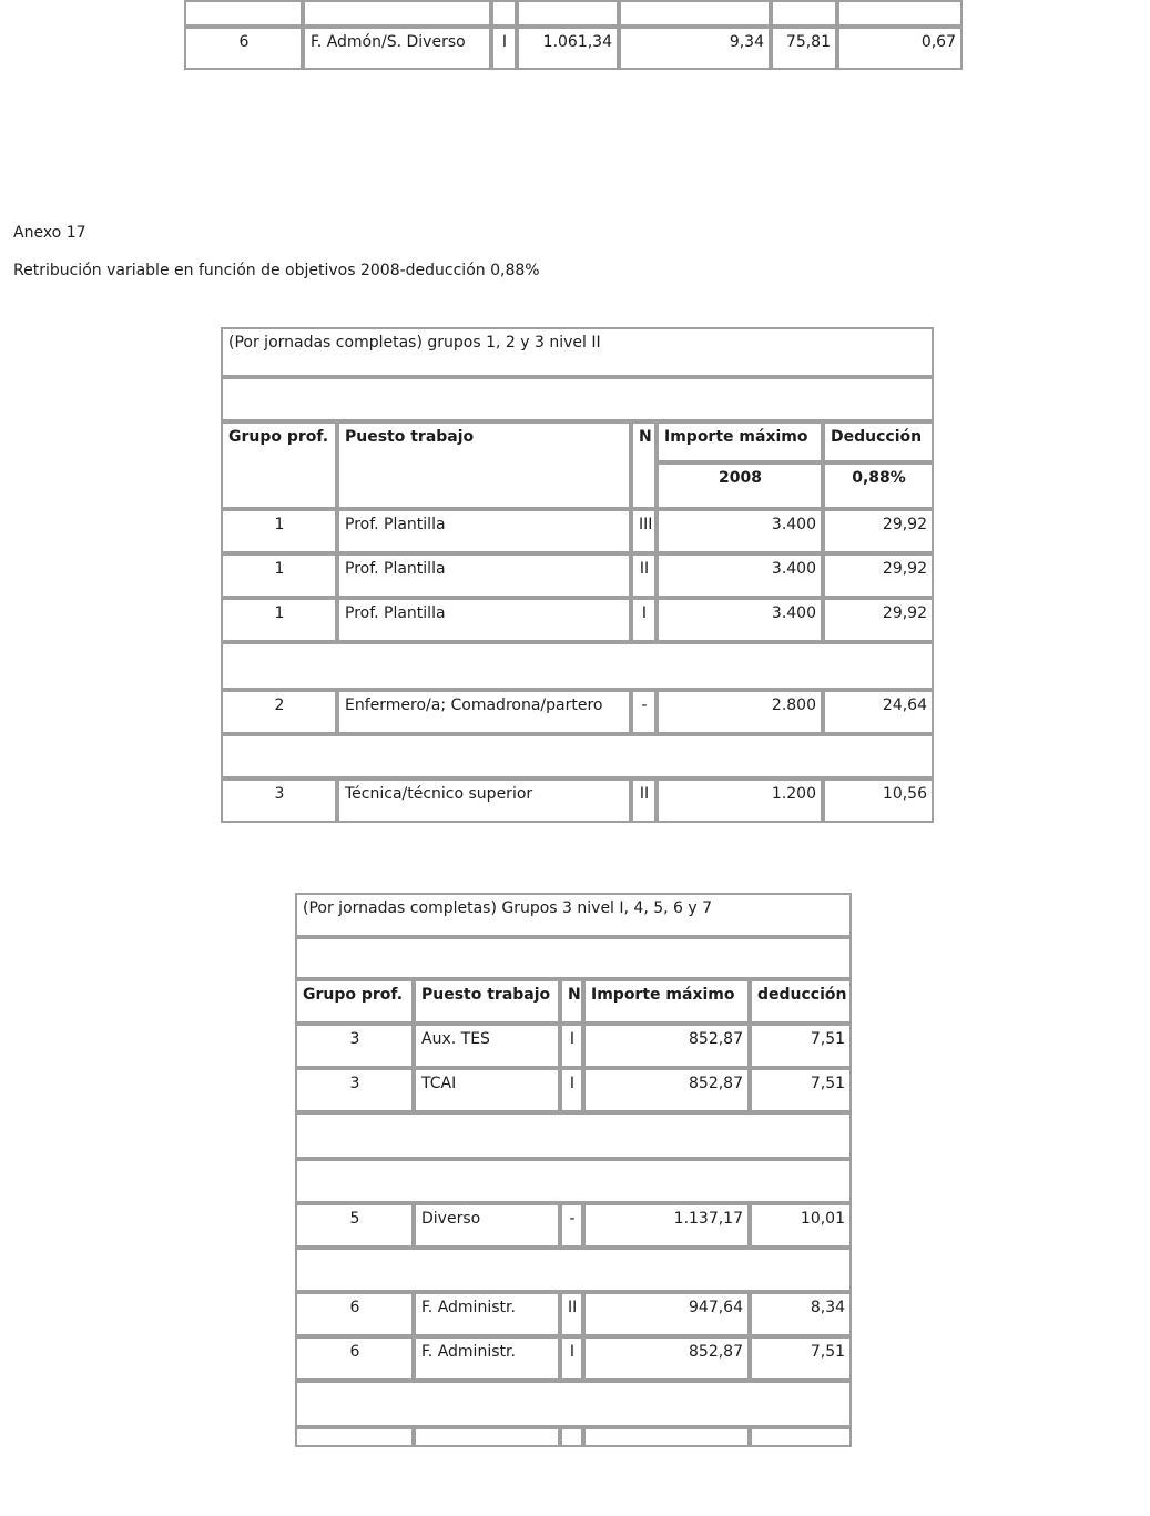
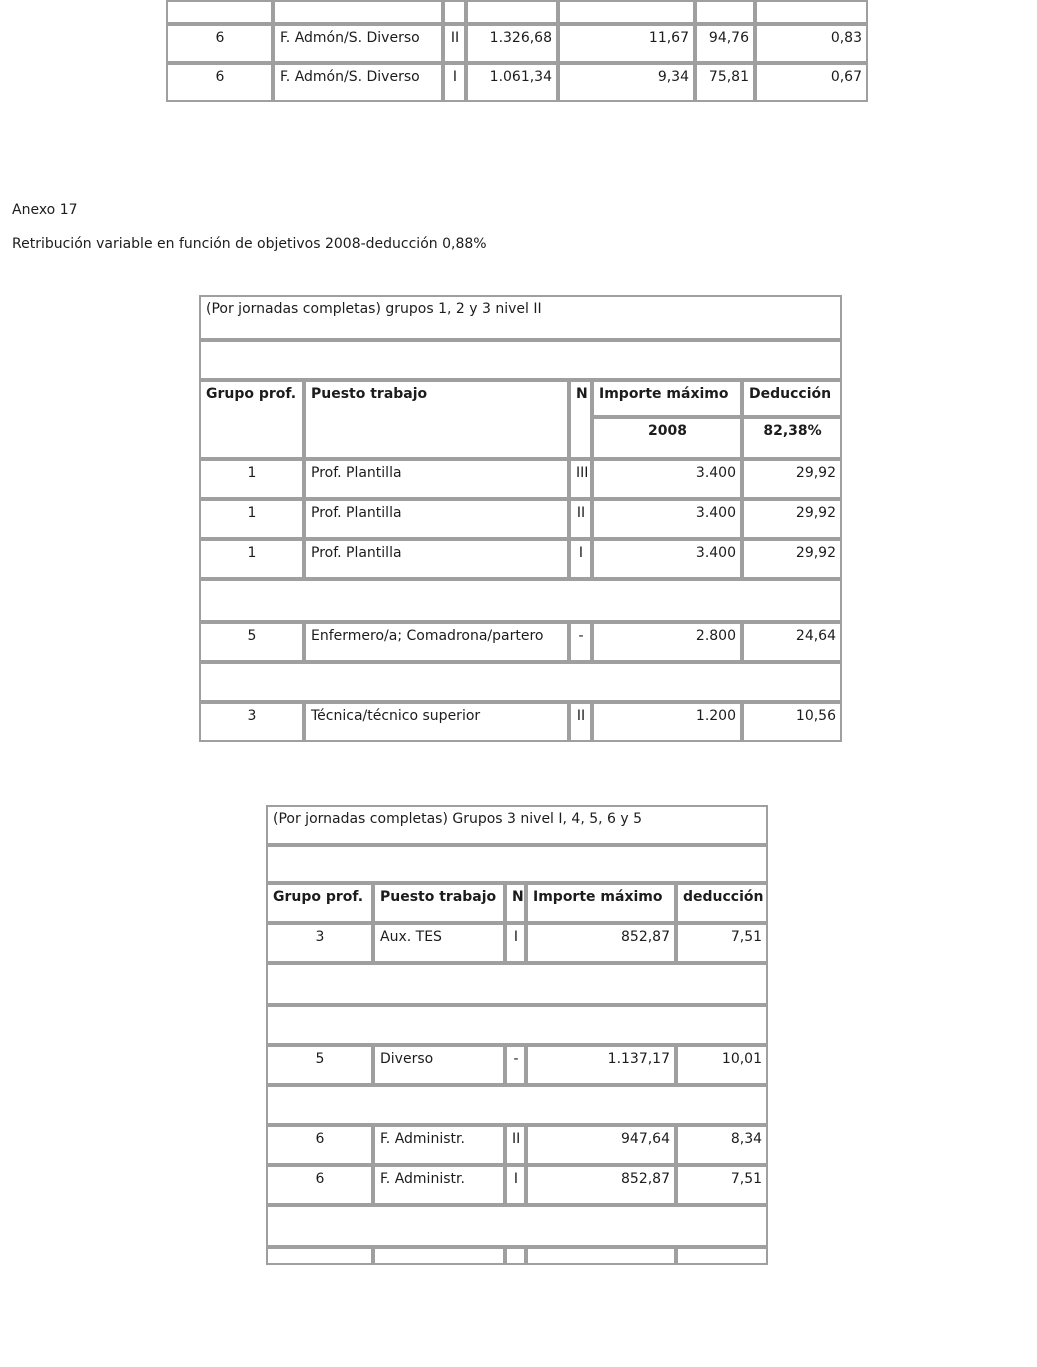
+ 6	F. Admón/S. Diverso	II	1.326,68	11,67	94,76	0,83
  6	F. Admón/S. Diverso	I	1.061,34	9,34	75,81	0,67
  Anexo 17
  Retribución variable en función de objetivos 2008-deducción 0,88%
  (Por jornadas completas) grupos 1, 2 y 3 nivel II
  Grupo prof.	Puesto trabajo	N	Importe máximo	Deducción
- 2008	0,88%
+ 2008	82,38%
  1	Prof. Plantilla	III	3.400	29,92
  1	Prof. Plantilla	II	3.400	29,92
  1	Prof. Plantilla	I	3.400	29,92
- 2	Enfermero/a; Comadrona/partero	-	2.800	24,64
+ 5	Enfermero/a; Comadrona/partero	-	2.800	24,64
  3	Técnica/técnico superior	II	1.200	10,56
- (Por jornadas completas) Grupos 3 nivel I, 4, 5, 6 y 7
+ (Por jornadas completas) Grupos 3 nivel I, 4, 5, 6 y 5
  Grupo prof.	Puesto trabajo	N	Importe máximo	deducción
  3	Aux. TES	I	852,87	7,51
- 3	TCAI	I	852,87	7,51
  5	Diverso	-	1.137,17	10,01
  6	F. Administr.	II	947,64	8,34
  6	F. Administr.	I	852,87	7,51
